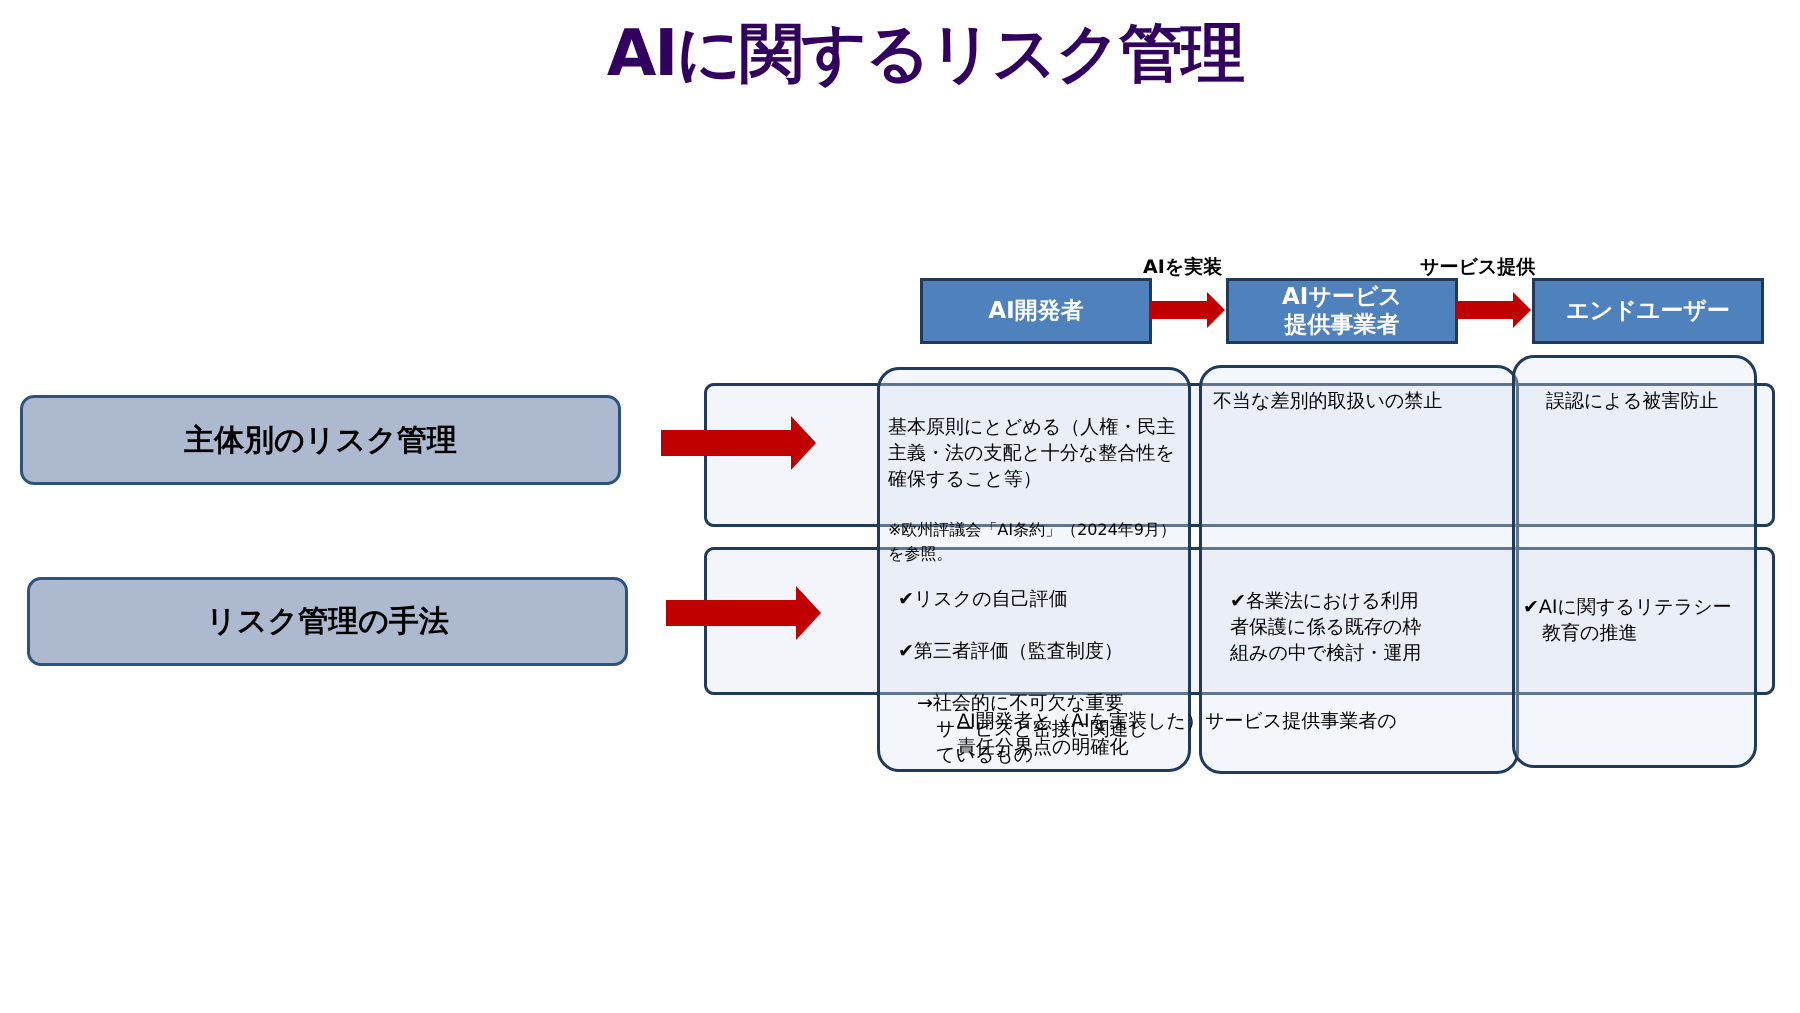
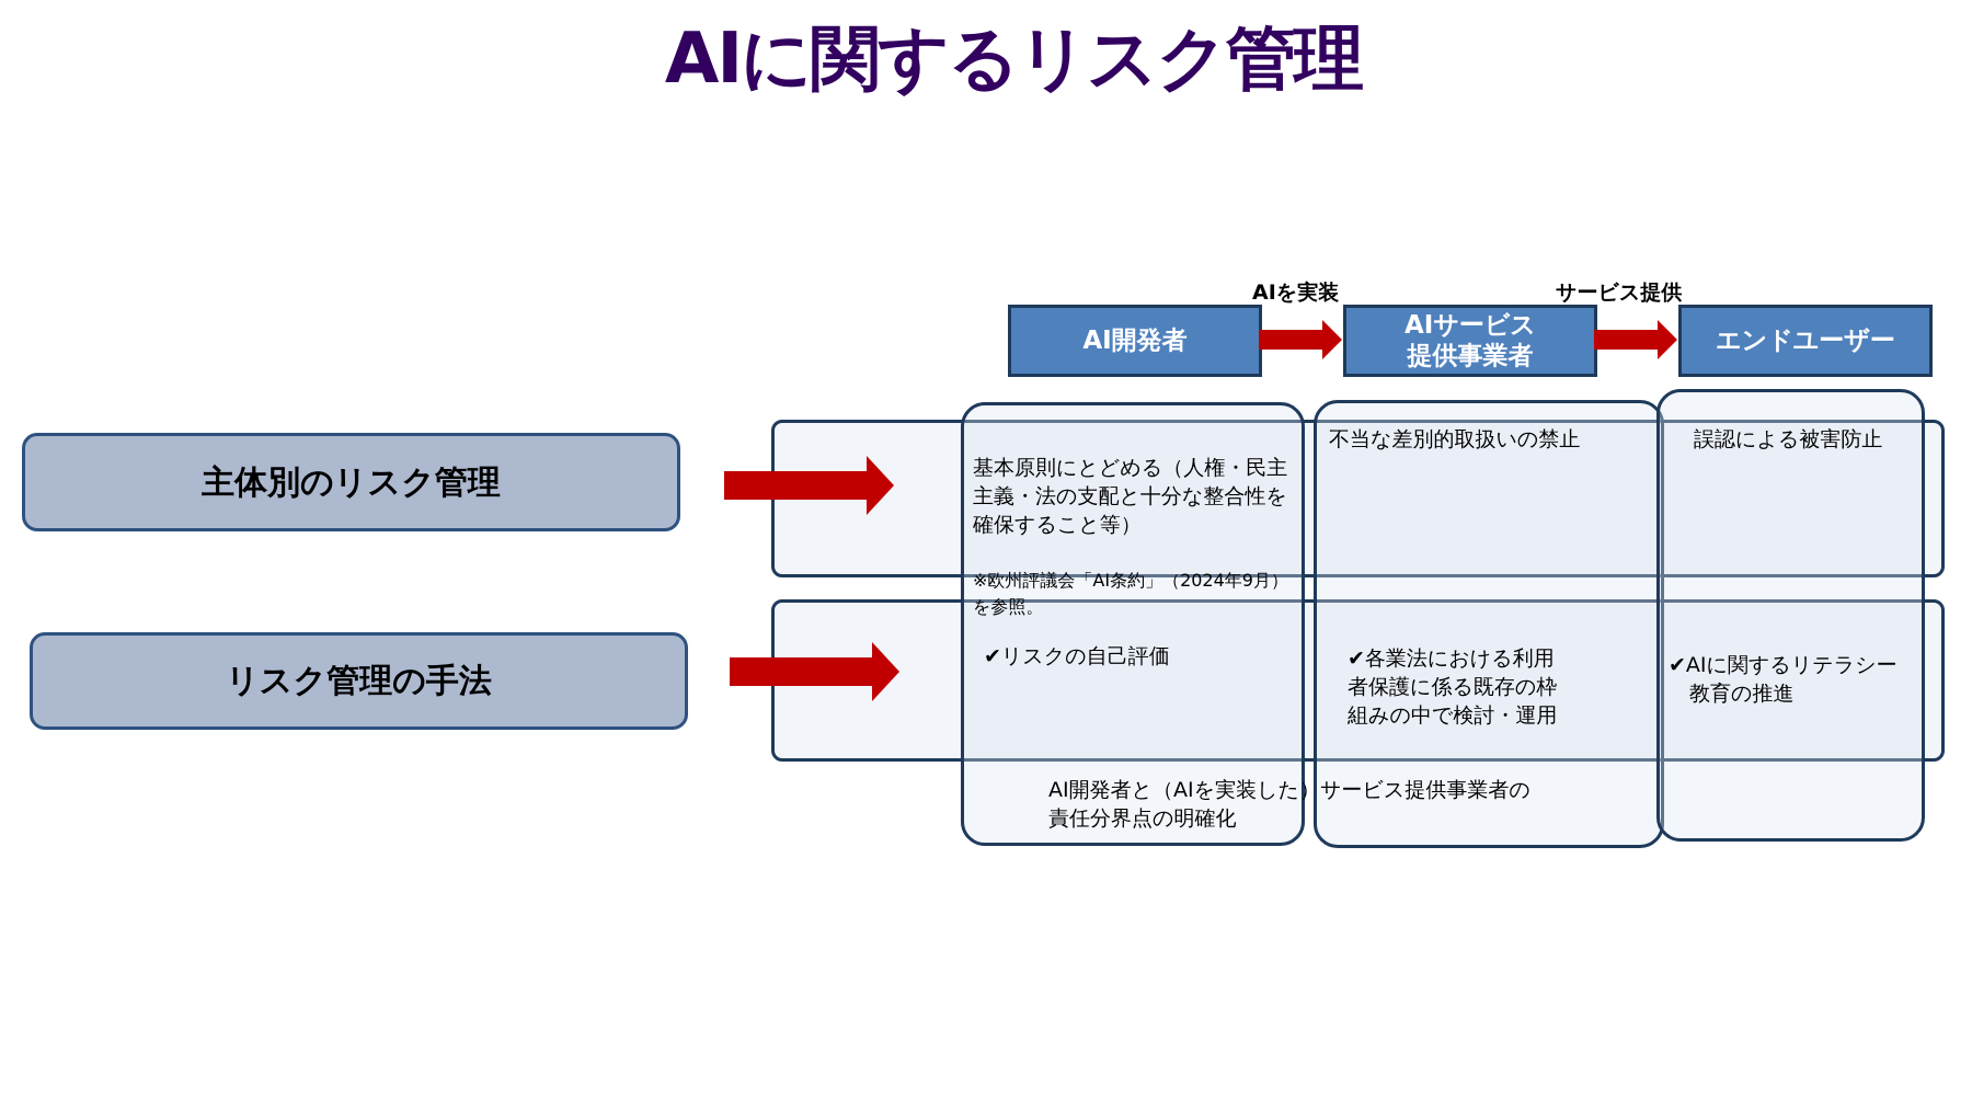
  AIに関するリスク管理
  AIを実装
  サービス提供
  AI開発者
  AIサービス
  提供事業者
  エンドユーザー
  主体別のリスク管理
  リスク管理の手法
  基本原則にとどめる（人権・民主主義・法の支配と十分な整合性を確保すること等）
  ※欧州評議会「AI条約」（2024年9月）を参照。
  不当な差別的取扱いの禁止
  誤認による被害防止
  ✔リスクの自己評価
- ✔第三者評価（監査制度）
- →社会的に不可欠な重要
- サービスと密接に関連し
- ているもの
  ✔各業法における利用
  者保護に係る既存の枠
  組みの中で検討・運用
  ✔AIに関するリテラシー
  教育の推進
  AI開発者と（AIを実装した）サービス提供事業者の
  責任分界点の明確化
